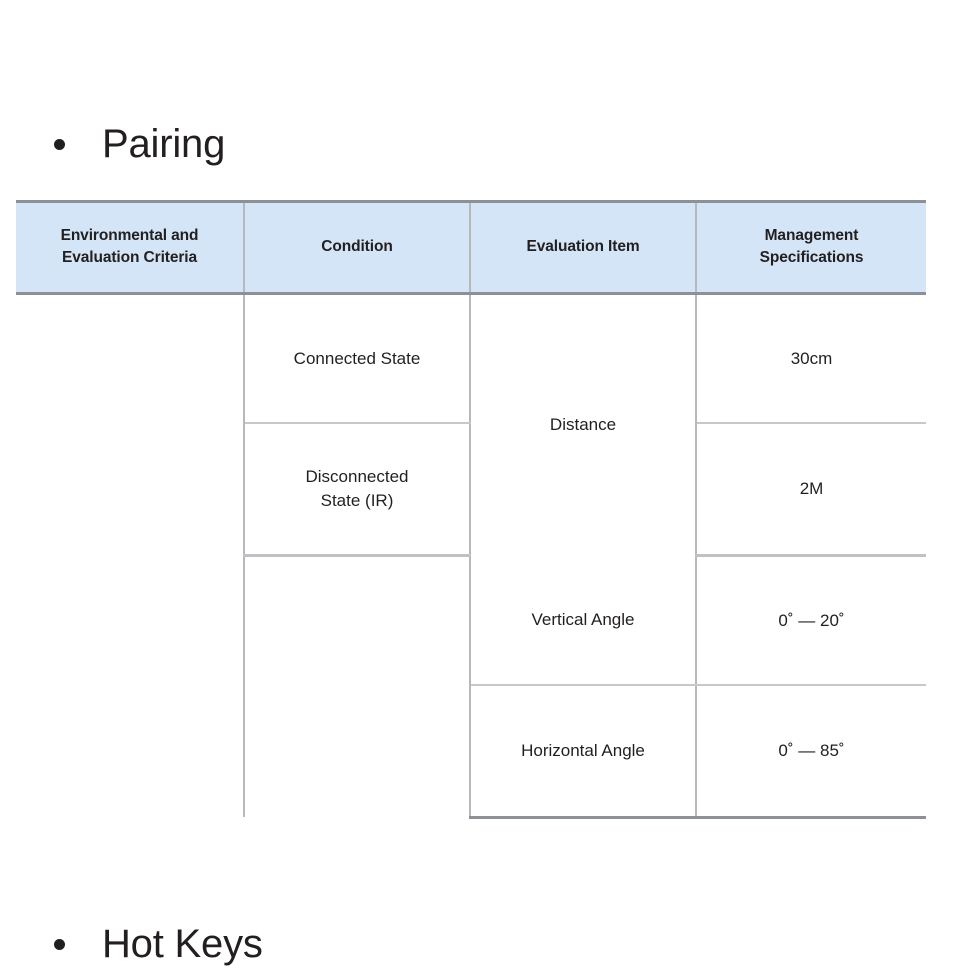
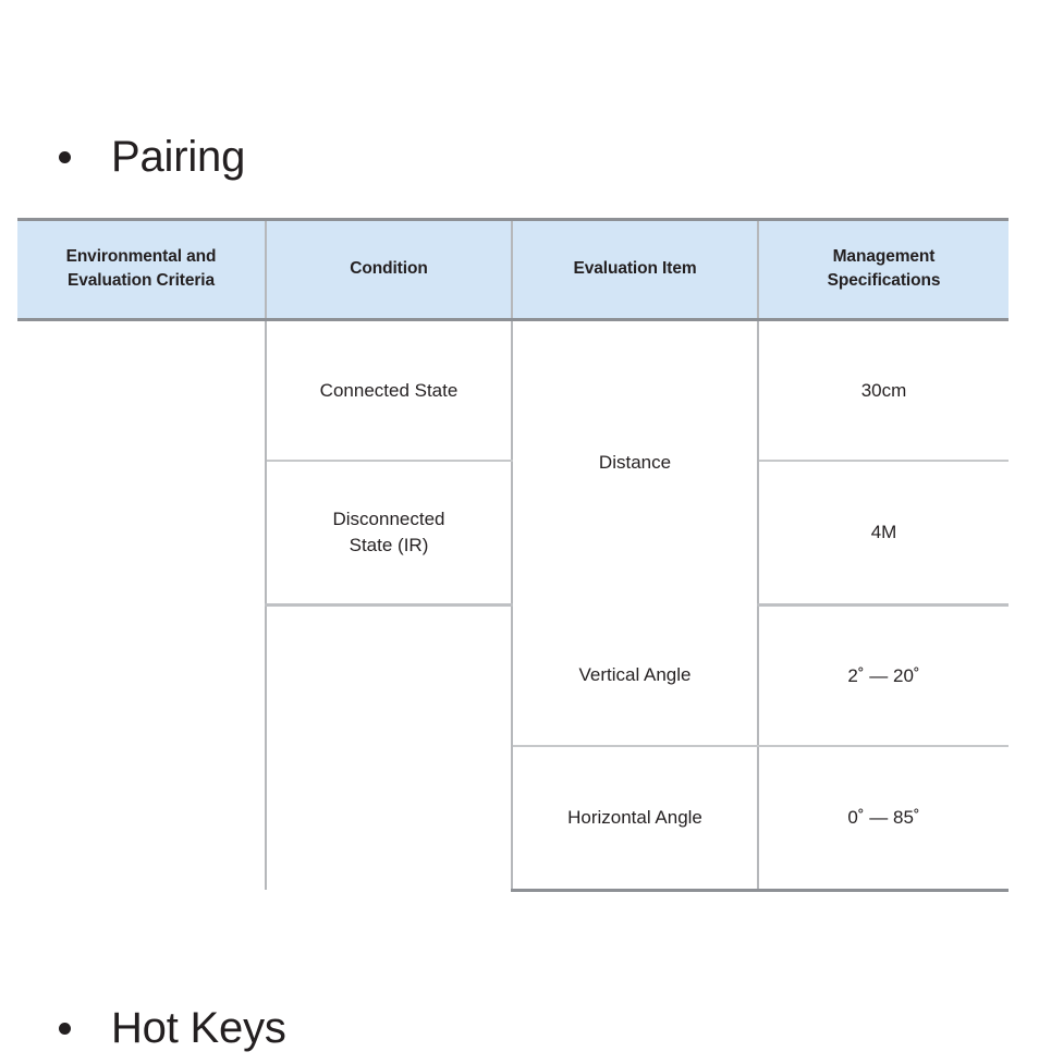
  Pairing
  Environmental and Evaluation Criteria	Condition	Evaluation Item	Management Specifications
  	Connected State	Distance	30cm
- Disconnected State (IR)	2M
+ Disconnected State (IR)	4M
- 		Vertical Angle	0˚ — 20˚
+ 		Vertical Angle	2˚ — 20˚
  Horizontal Angle	0˚ — 85˚
  Hot Keys
